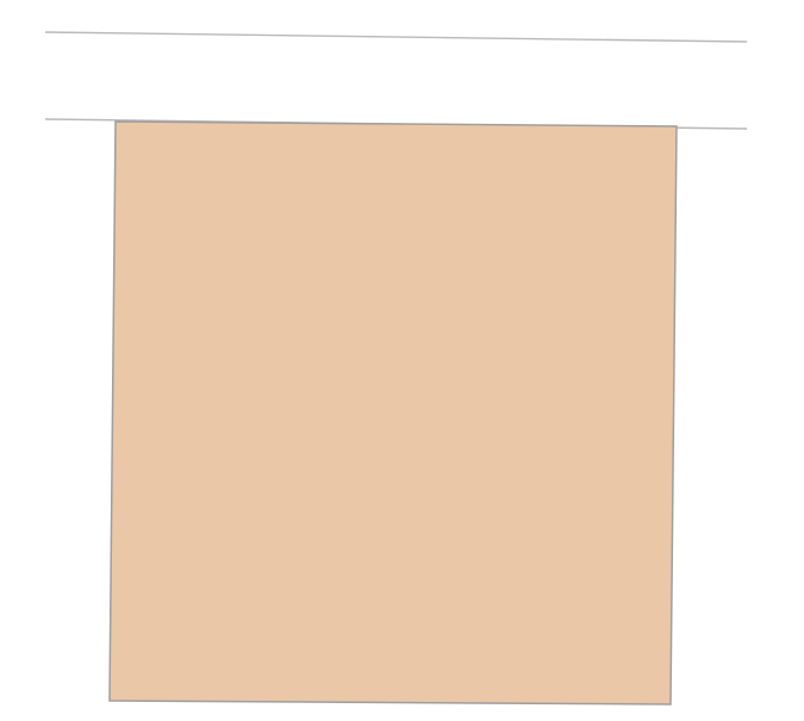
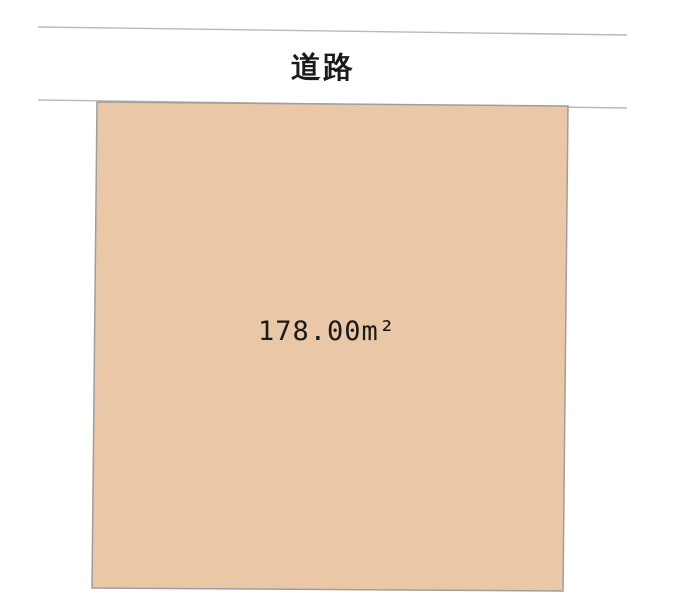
+ 道路
+ 178.00m²
